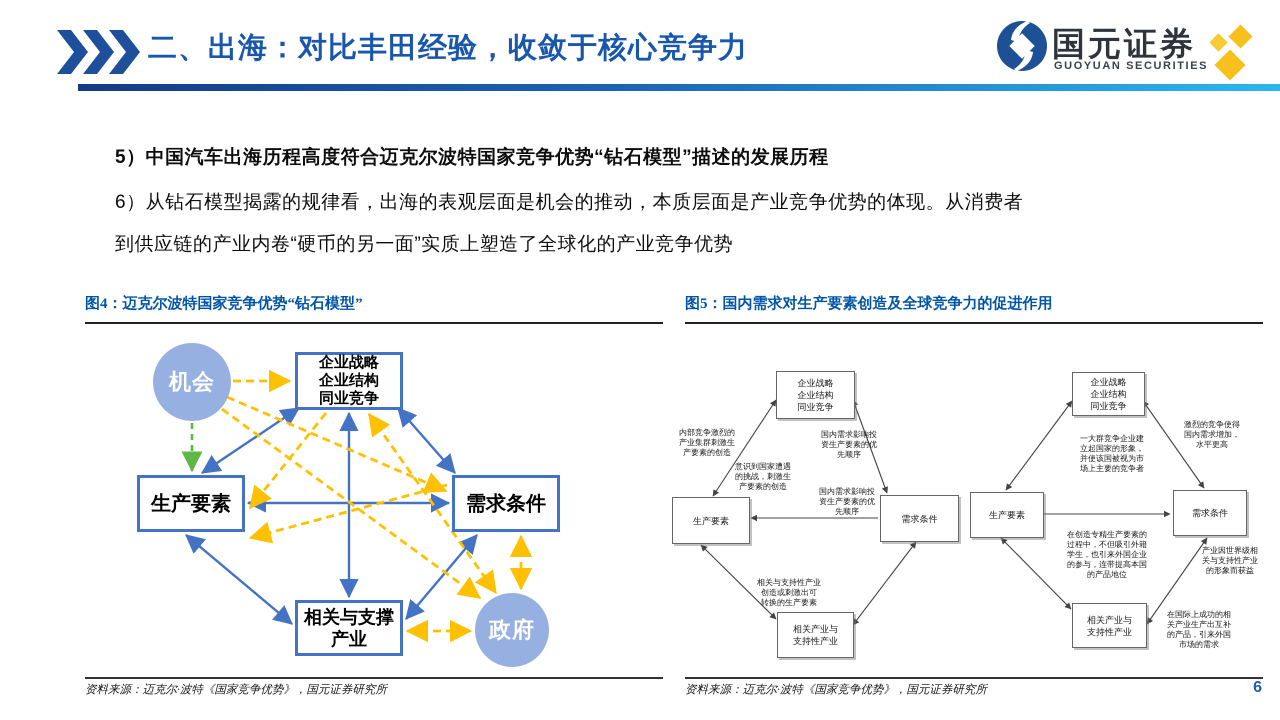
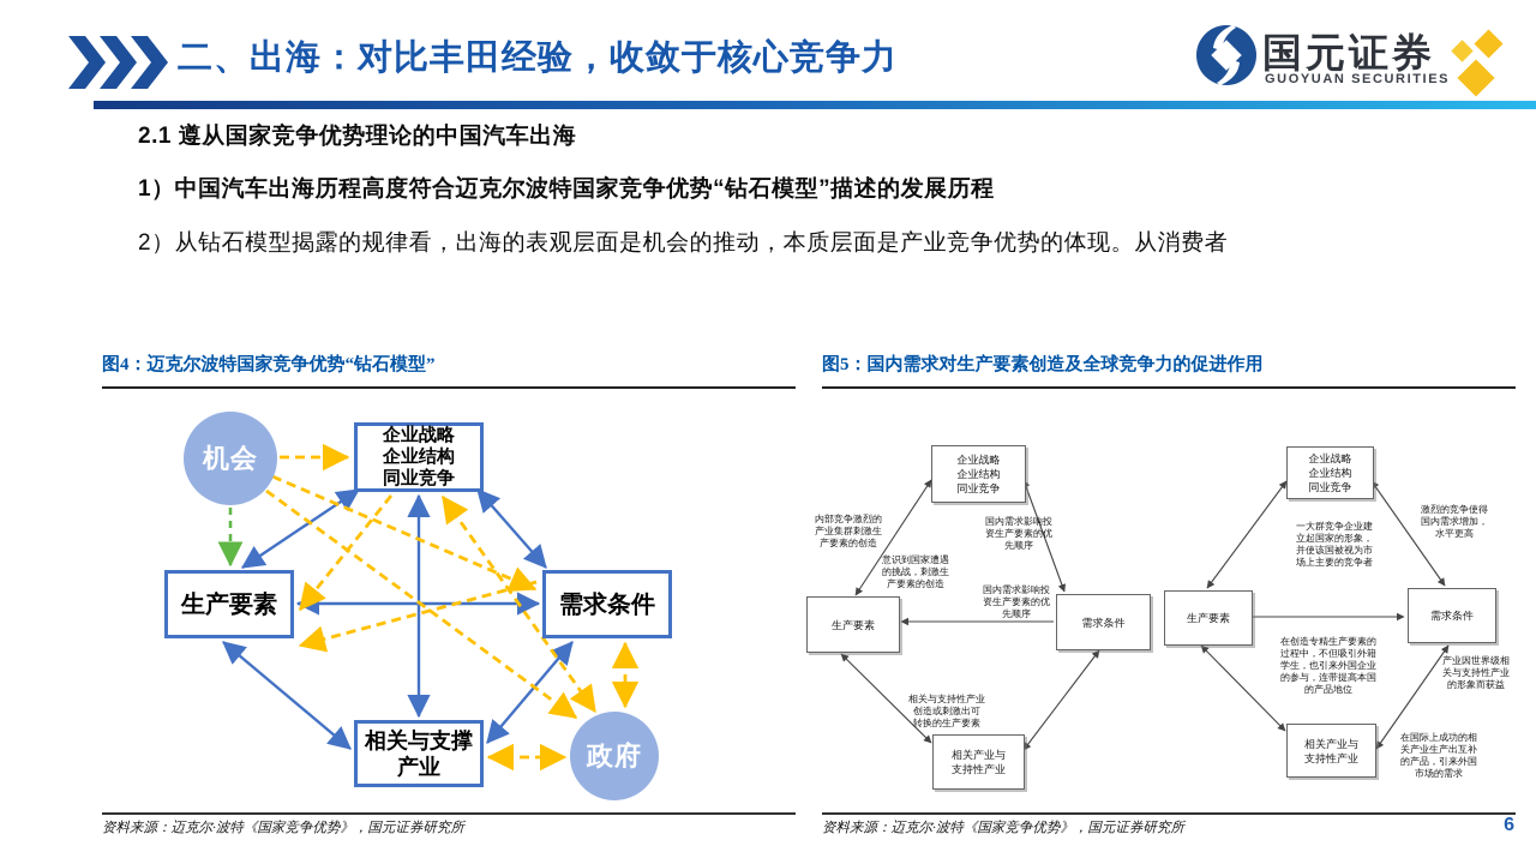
  二、出海：对比丰田经验，收敛于核心竞争力
  国元证券
  GUOYUAN SECURITIES
+ 2.1 遵从国家竞争优势理论的中国汽车出海
- 5）中国汽车出海历程高度符合迈克尔波特国家竞争优势“钻石模型”描述的发展历程
+ 1）中国汽车出海历程高度符合迈克尔波特国家竞争优势“钻石模型”描述的发展历程
- 6）从钻石模型揭露的规律看，出海的表观层面是机会的推动，本质层面是产业竞争优势的体现。从消费者
+ 2）从钻石模型揭露的规律看，出海的表观层面是机会的推动，本质层面是产业竞争优势的体现。从消费者
- 到供应链的产业内卷“硬币的另一面”实质上塑造了全球化的产业竞争优势
  图4：迈克尔波特国家竞争优势“钻石模型”
  机会
  企业战略
  企业结构
  同业竞争
  生产要素
  需求条件
  相关与支撑
  产业
  政府
  资料来源：迈克尔·波特《国家竞争优势》，国元证券研究所
  图5：国内需求对生产要素创造及全球竞争力的促进作用
  企业战略
  企业结构
  同业竞争
  生产要素
  需求条件
  相关产业与
  支持性产业
  内部竞争激烈的
  产业集群刺激生
  产要素的创造
  意识到国家遭遇
  的挑战，刺激生
  产要素的创造
  国内需求影响投
  资生产要素的优
  先顺序
  国内需求影响投
  资生产要素的优
  先顺序
  相关与支持性产业
  创造或刺激出可
  转换的生产要素
  企业战略
  企业结构
  同业竞争
  生产要素
  需求条件
  相关产业与
  支持性产业
  一大群竞争企业建
  立起国家的形象，
  并使该国被视为市
  场上主要的竞争者
  激烈的竞争使得
  国内需求增加，
  水平更高
  在创造专精生产要素的
  过程中，不但吸引外籍
  学生，也引来外国企业
  的参与，连带提高本国
  的产品地位
  产业因世界级相
  关与支持性产业
  的形象而获益
  在国际上成功的相
  关产业生产出互补
  的产品，引来外国
  市场的需求
  资料来源：迈克尔·波特《国家竞争优势》，国元证券研究所
  6
